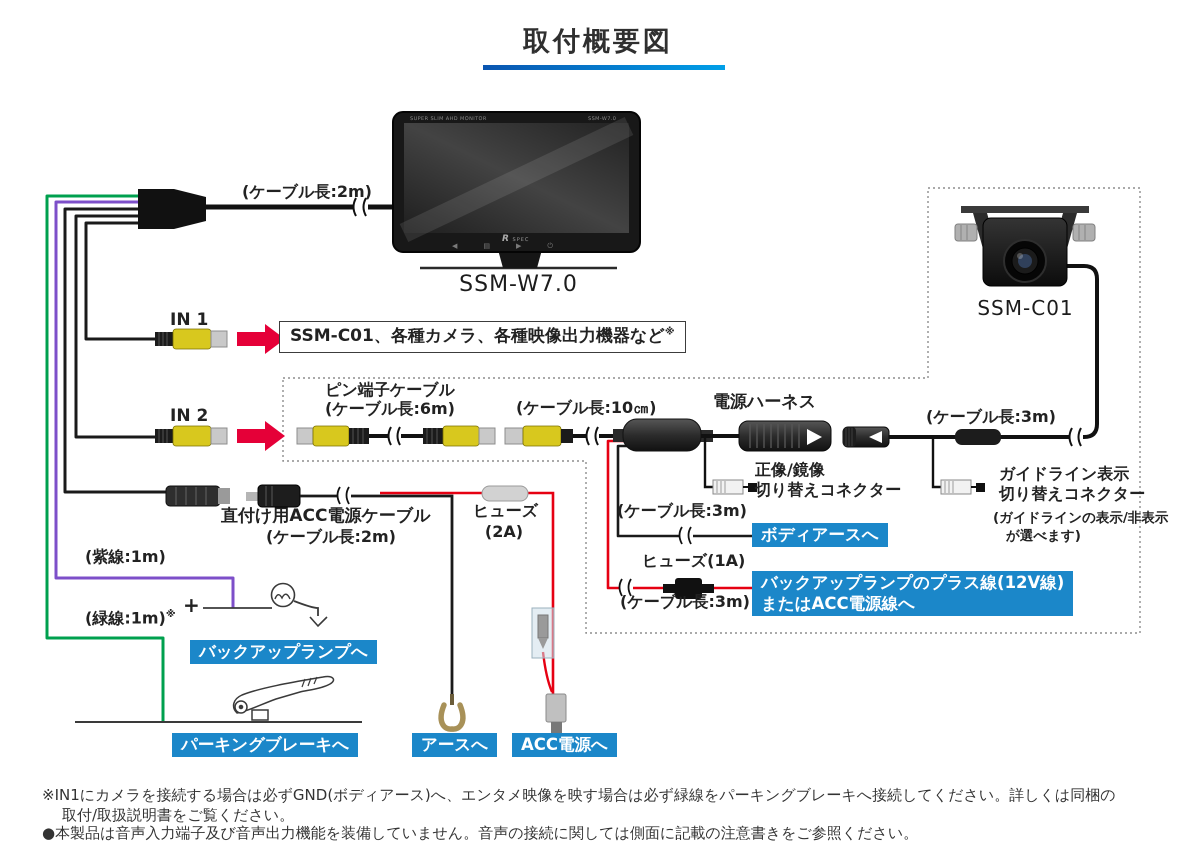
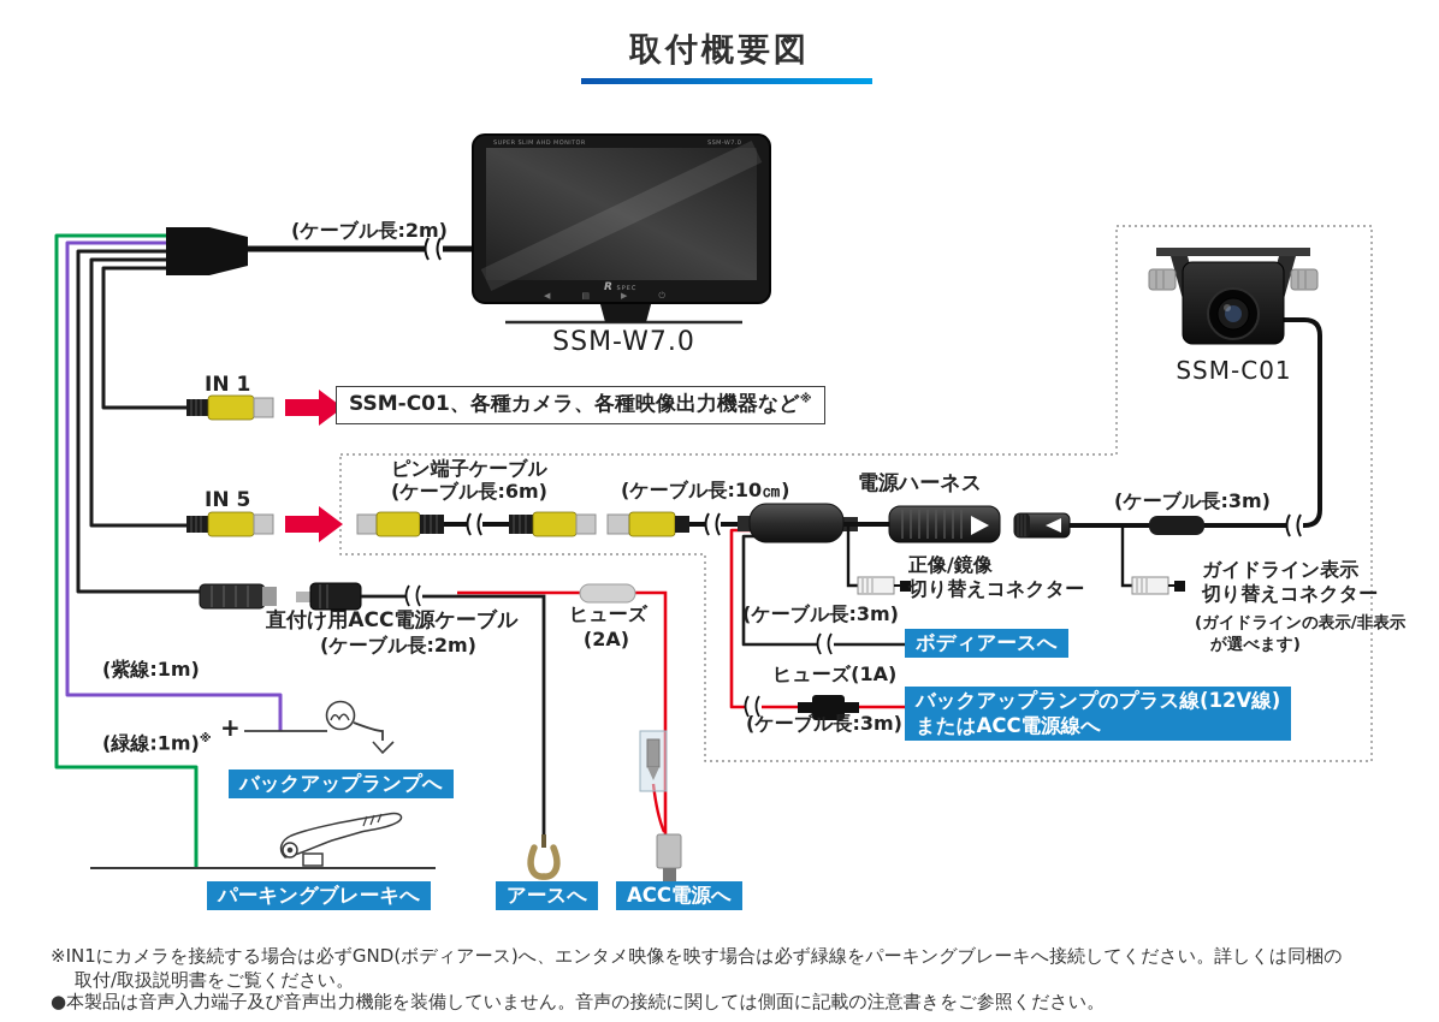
  取付概要図
  ◀▤▶⏻
  SSM-W7.0
  SSM-C01
  (ケーブル長:2m)
  IN 1
- IN 2
+ IN 5
  SSM-C01、各種カメラ、各種映像出力機器など※
  ピン端子ケーブル
  (ケーブル長:6m)
  (ケーブル長:10㎝)
  電源ハーネス
  正像/鏡像
  切り替えコネクター
  (ケーブル長:3m)
  ガイドライン表示
  切り替えコネクター
  (ガイドラインの表示/非表示
  が選べます)
  (ケーブル長:3m)
  ヒューズ(1A)
  (ケーブル長:3m)
  直付け用ACC電源ケーブル
  (ケーブル長:2m)
  ヒューズ
  (2A)
  (紫線:1m)
  (緑線:1m)※
  +
  バックアップランプへ
  パーキングブレーキへ
  アースへ
  ACC電源へ
  ボディアースへ
  バックアップランプのプラス線(12V線)
  またはACC電源線へ
  ※IN1にカメラを接続する場合は必ずGND(ボディアース)へ、エンタメ映像を映す場合は必ず緑線をパーキングブレーキへ接続してください。詳しくは同梱の
  取付/取扱説明書をご覧ください。
  ●本製品は音声入力端子及び音声出力機能を装備していません。音声の接続に関しては側面に記載の注意書きをご参照ください。
